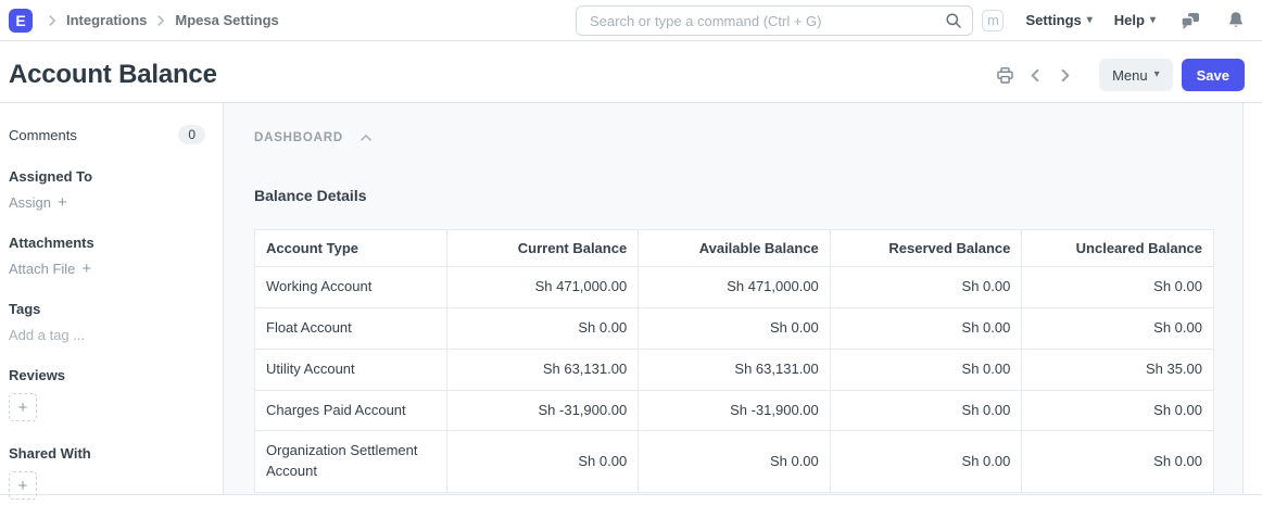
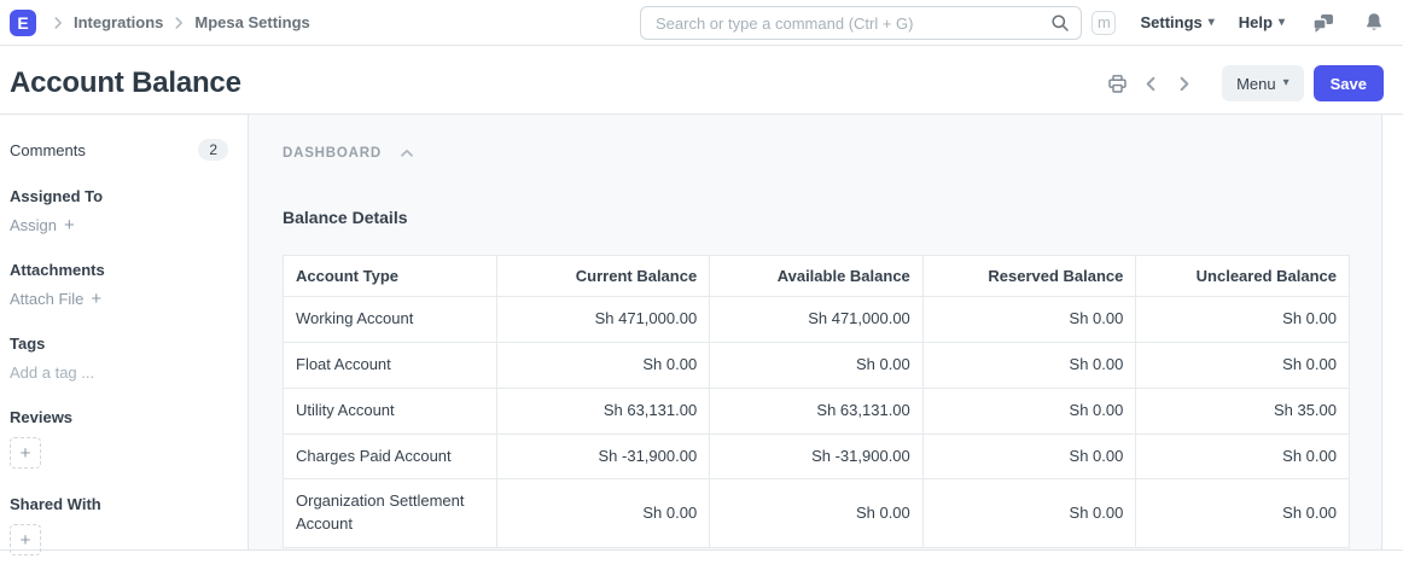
  E
  Integrations
  Mpesa Settings
  Search or type a command (Ctrl + G)
  m
  Settings
  ▾
  Help
  ▾
  Account Balance
  Menu
  ▾
  Save
  Comments
- 0
+ 2
  Assigned To
  Assign
  +
  Attachments
  Attach File
  +
  Tags
  Add a tag ...
  Reviews
  +
  Shared With
  +
  DASHBOARD
  Balance Details
  Account Type	Current Balance	Available Balance	Reserved Balance	Uncleared Balance
  Working Account	Sh 471,000.00	Sh 471,000.00	Sh 0.00	Sh 0.00
  Float Account	Sh 0.00	Sh 0.00	Sh 0.00	Sh 0.00
  Utility Account	Sh 63,131.00	Sh 63,131.00	Sh 0.00	Sh 35.00
  Charges Paid Account	Sh -31,900.00	Sh -31,900.00	Sh 0.00	Sh 0.00
  Organization Settlement Account	Sh 0.00	Sh 0.00	Sh 0.00	Sh 0.00
